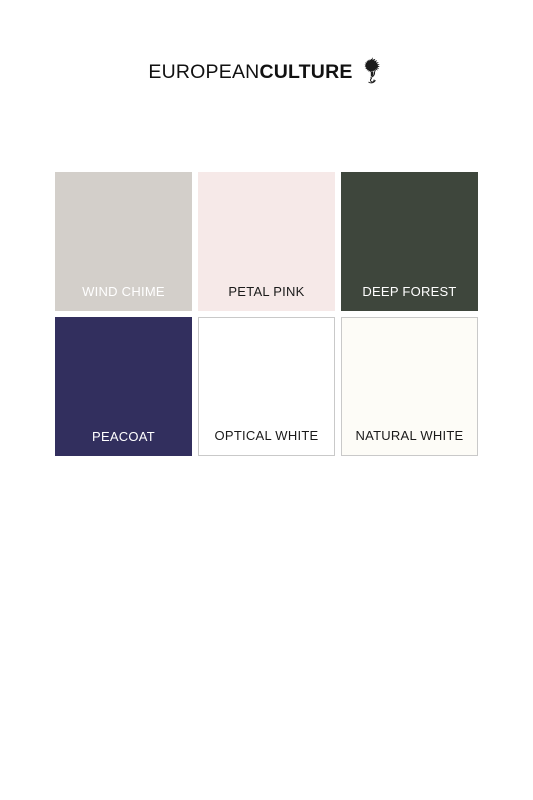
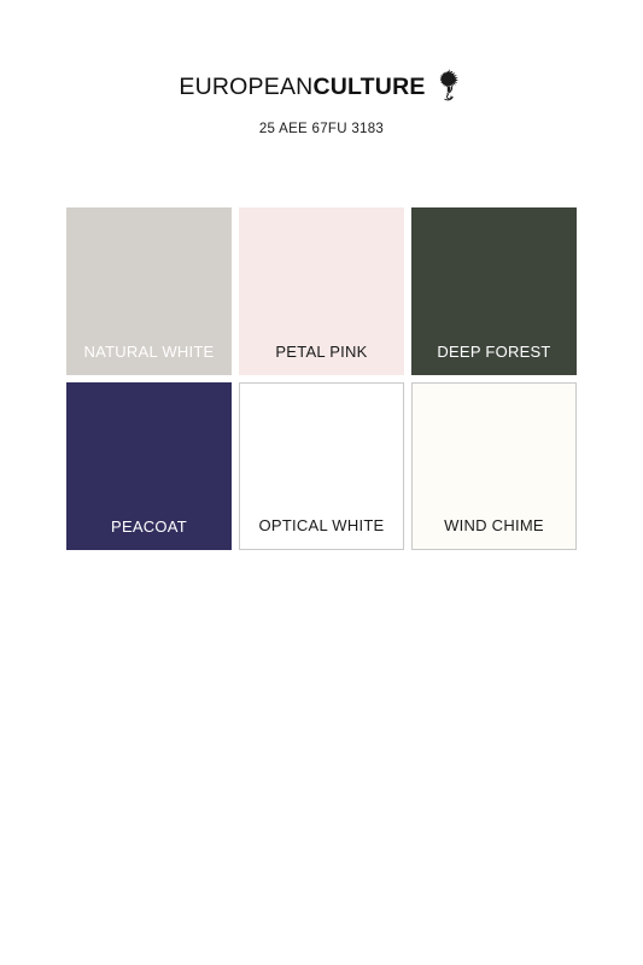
  EUROPEANCULTURE
+ 25 AEE 67FU 3183
- WIND CHIME
+ NATURAL WHITE
  PETAL PINK
  DEEP FOREST
  PEACOAT
  OPTICAL WHITE
- NATURAL WHITE
+ WIND CHIME
